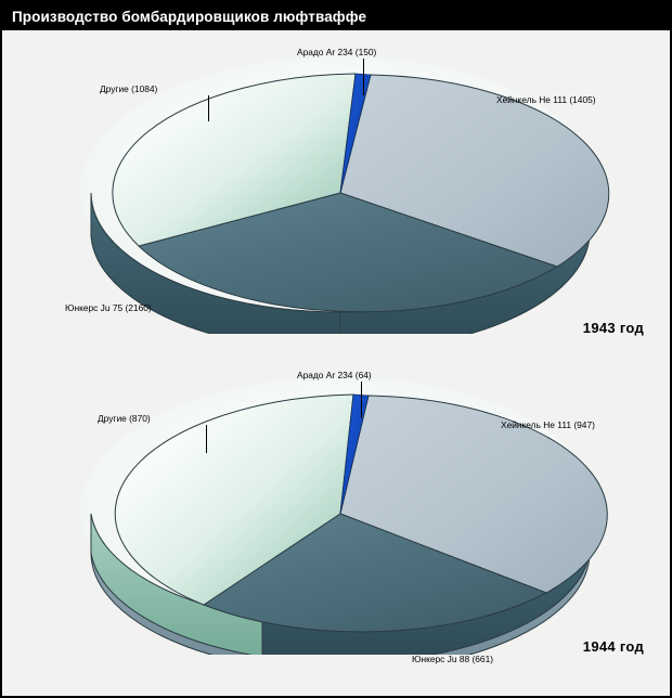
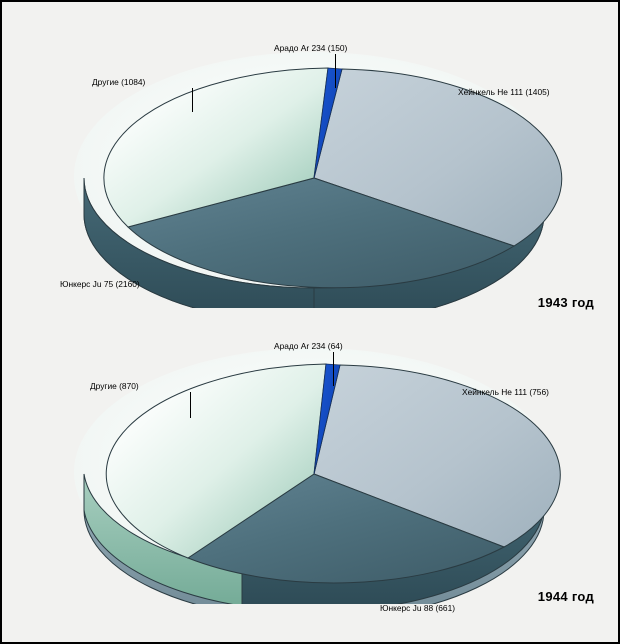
- Производство бомбардировщиков люфтваффе
  Арадо Ar 234 (150)
  Хейнкель He 111 (1405)
  Другие (1084)
  Юнкерс Ju 75 (2160)
  1943 год
  Арадо Ar 234 (64)
- Хейнкель He 111 (947)
+ Хейнкель He 111 (756)
  Другие (870)
  Юнкерс Ju 88 (661)
  1944 год
